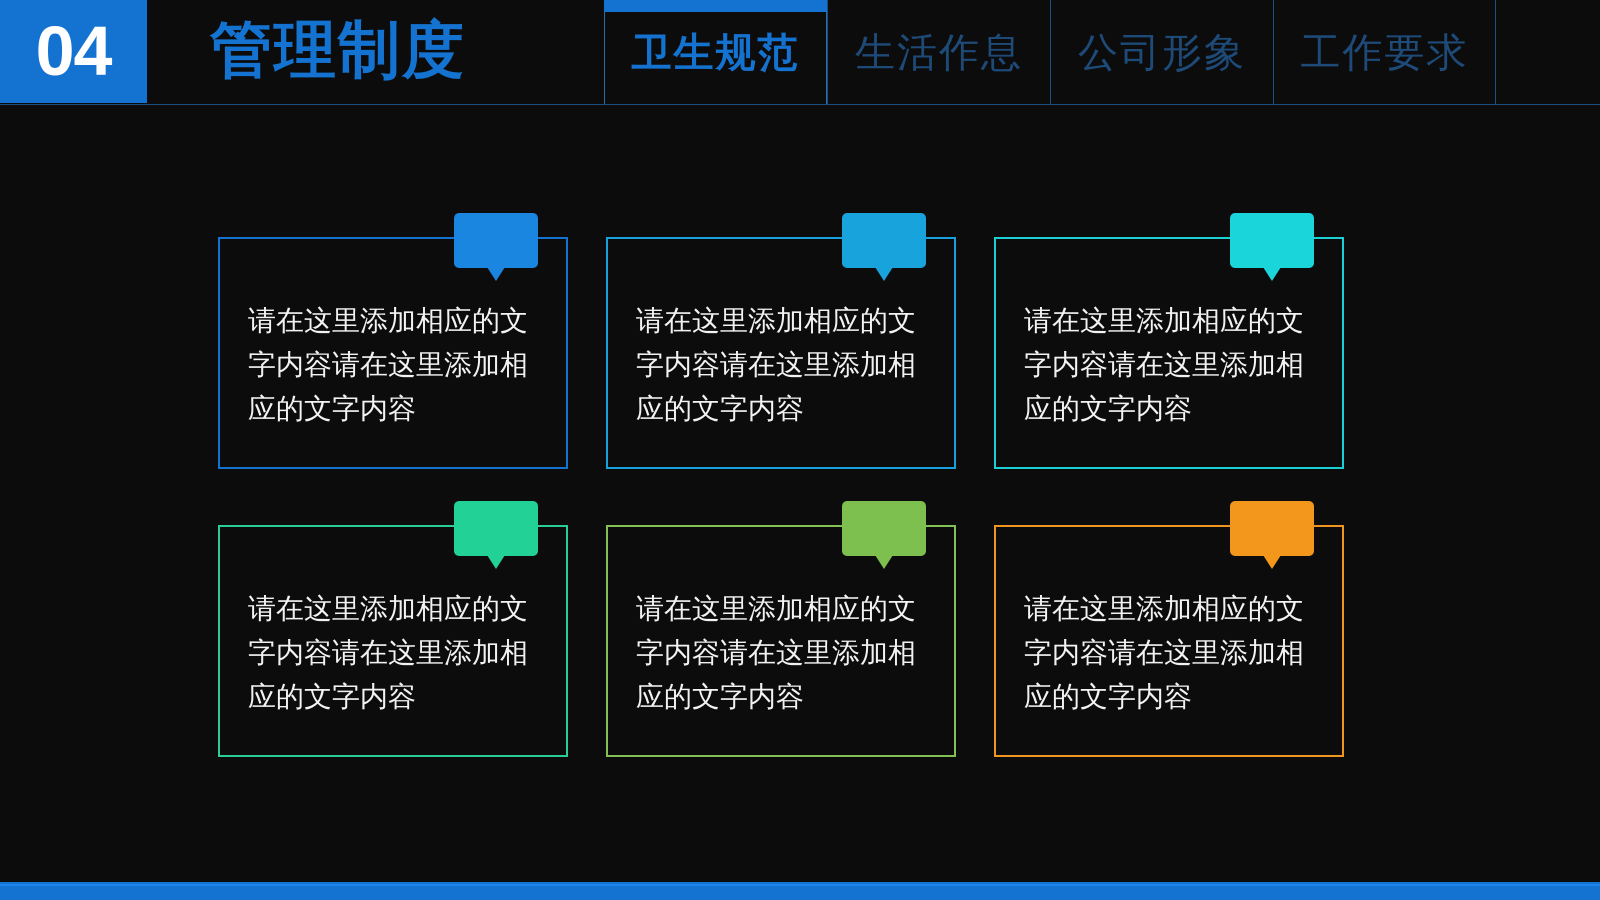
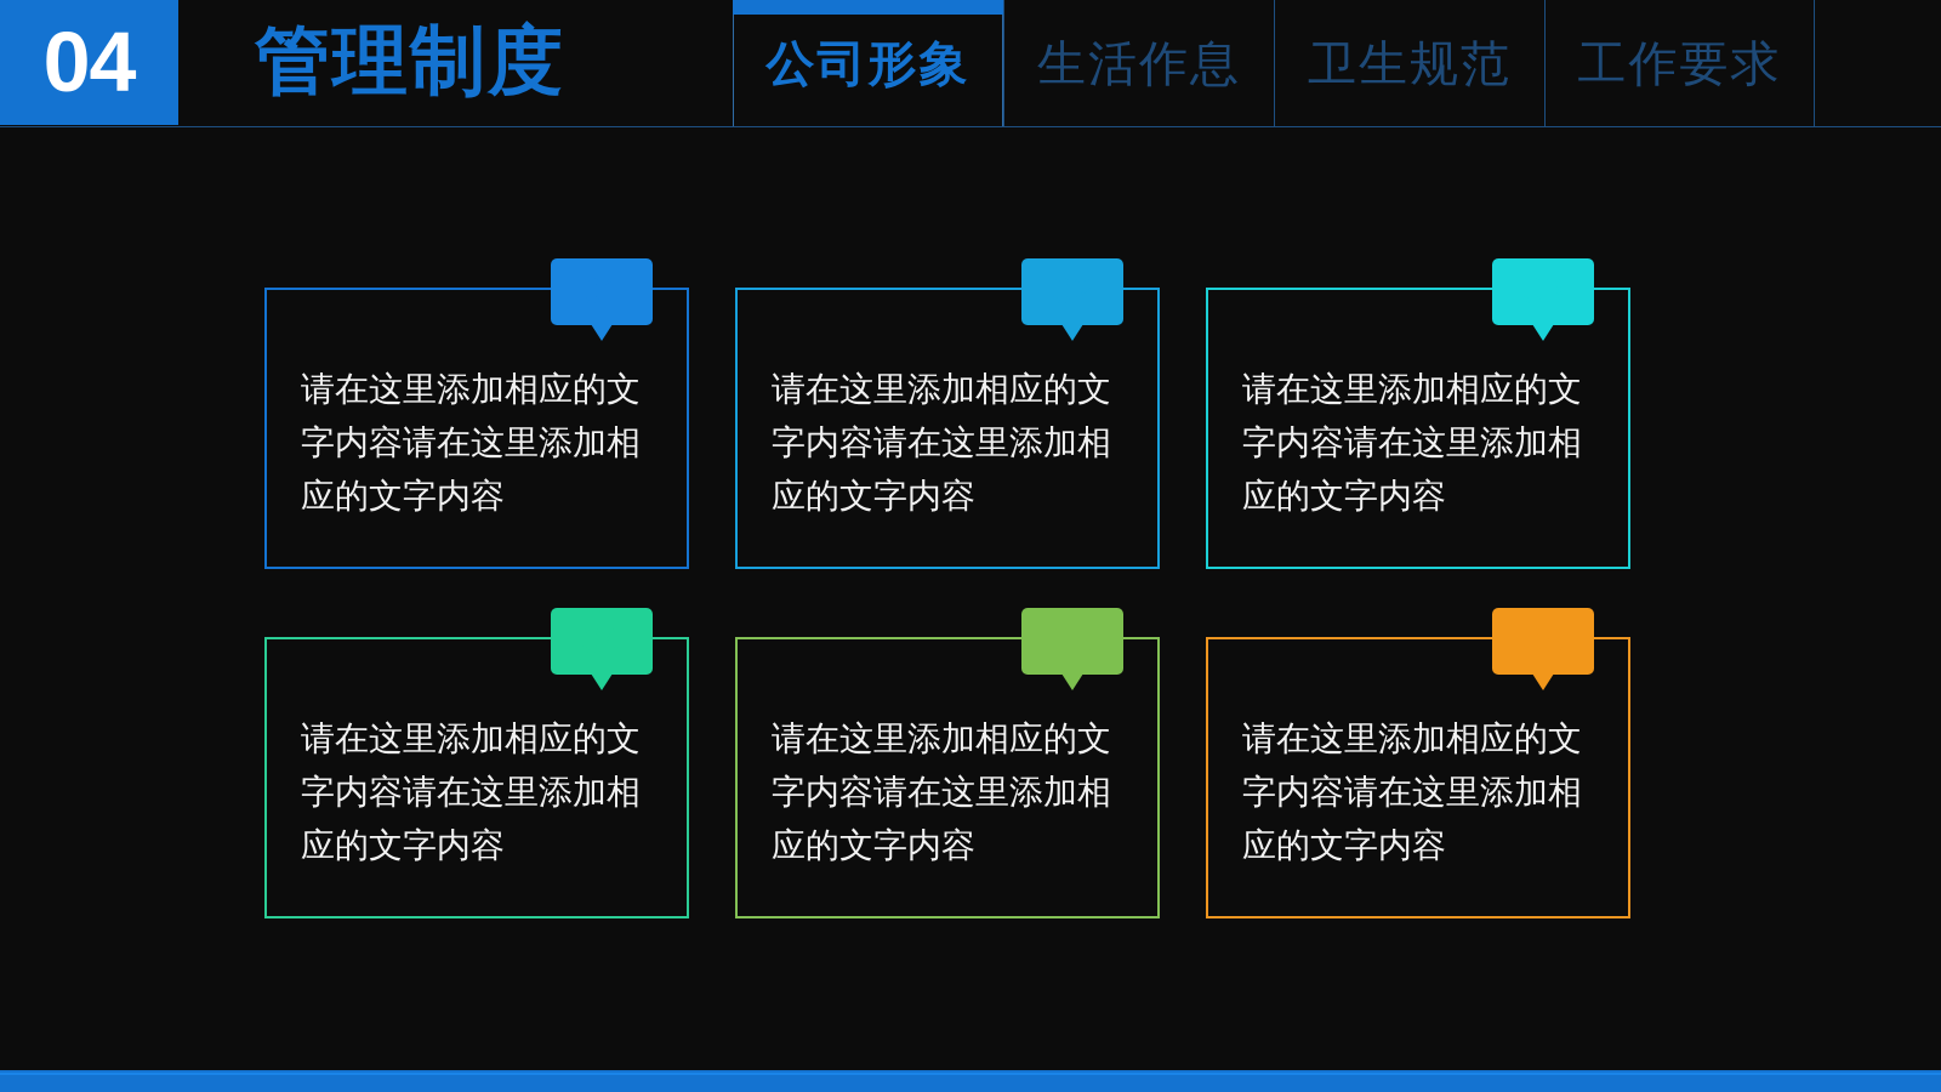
  04
  管理制度
- 卫生规范
+ 公司形象
  生活作息
- 公司形象
+ 卫生规范
  工作要求
  请在这里添加相应的文字内容请在这里添加相应的文字内容
  请在这里添加相应的文字内容请在这里添加相应的文字内容
  请在这里添加相应的文字内容请在这里添加相应的文字内容
  请在这里添加相应的文字内容请在这里添加相应的文字内容
  请在这里添加相应的文字内容请在这里添加相应的文字内容
  请在这里添加相应的文字内容请在这里添加相应的文字内容
